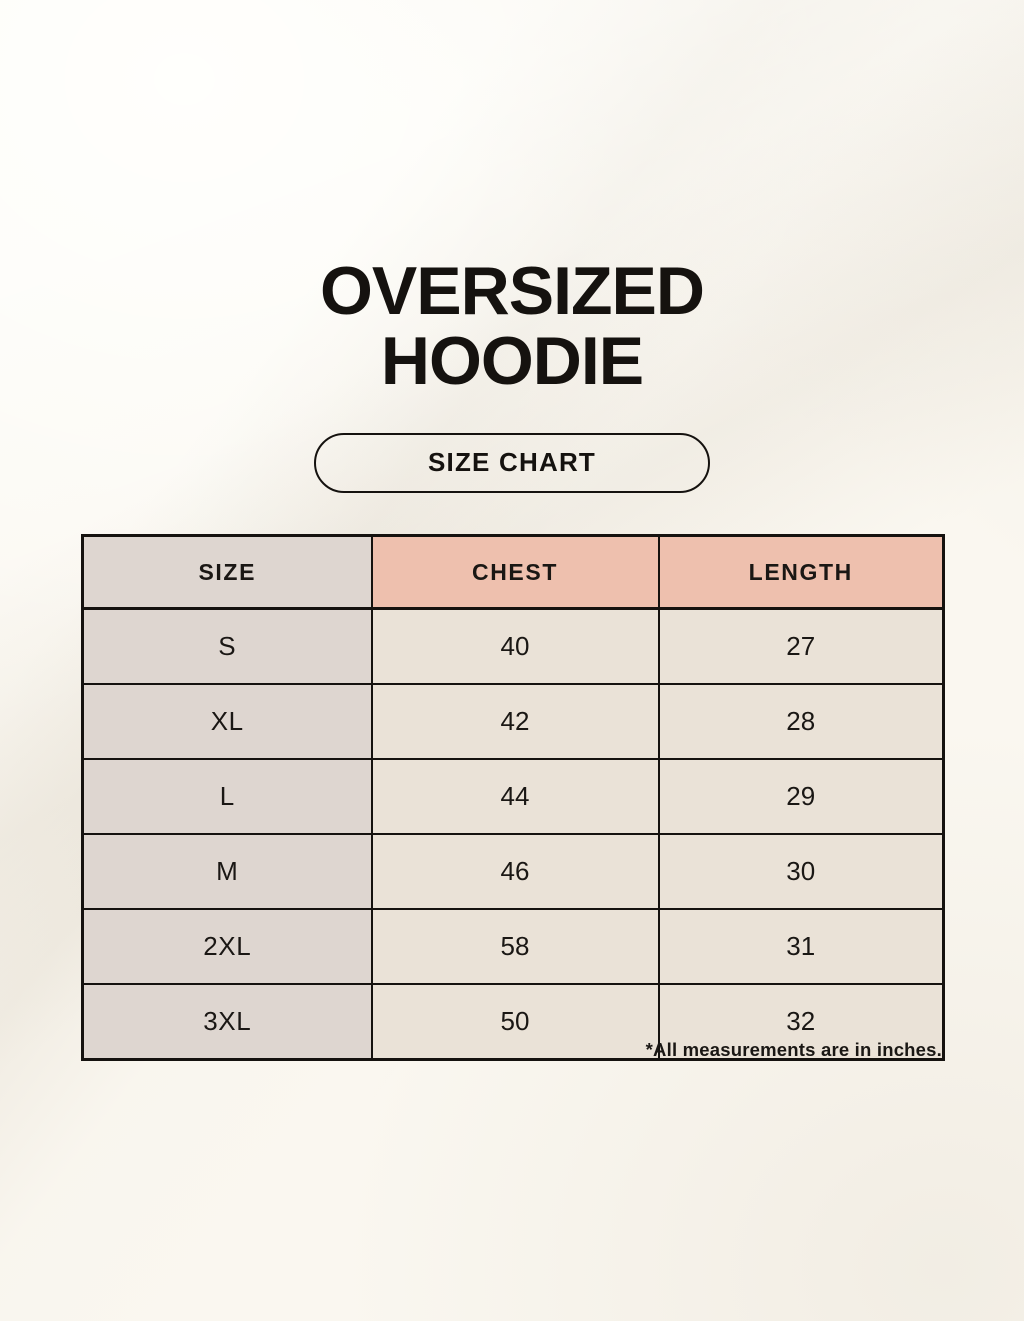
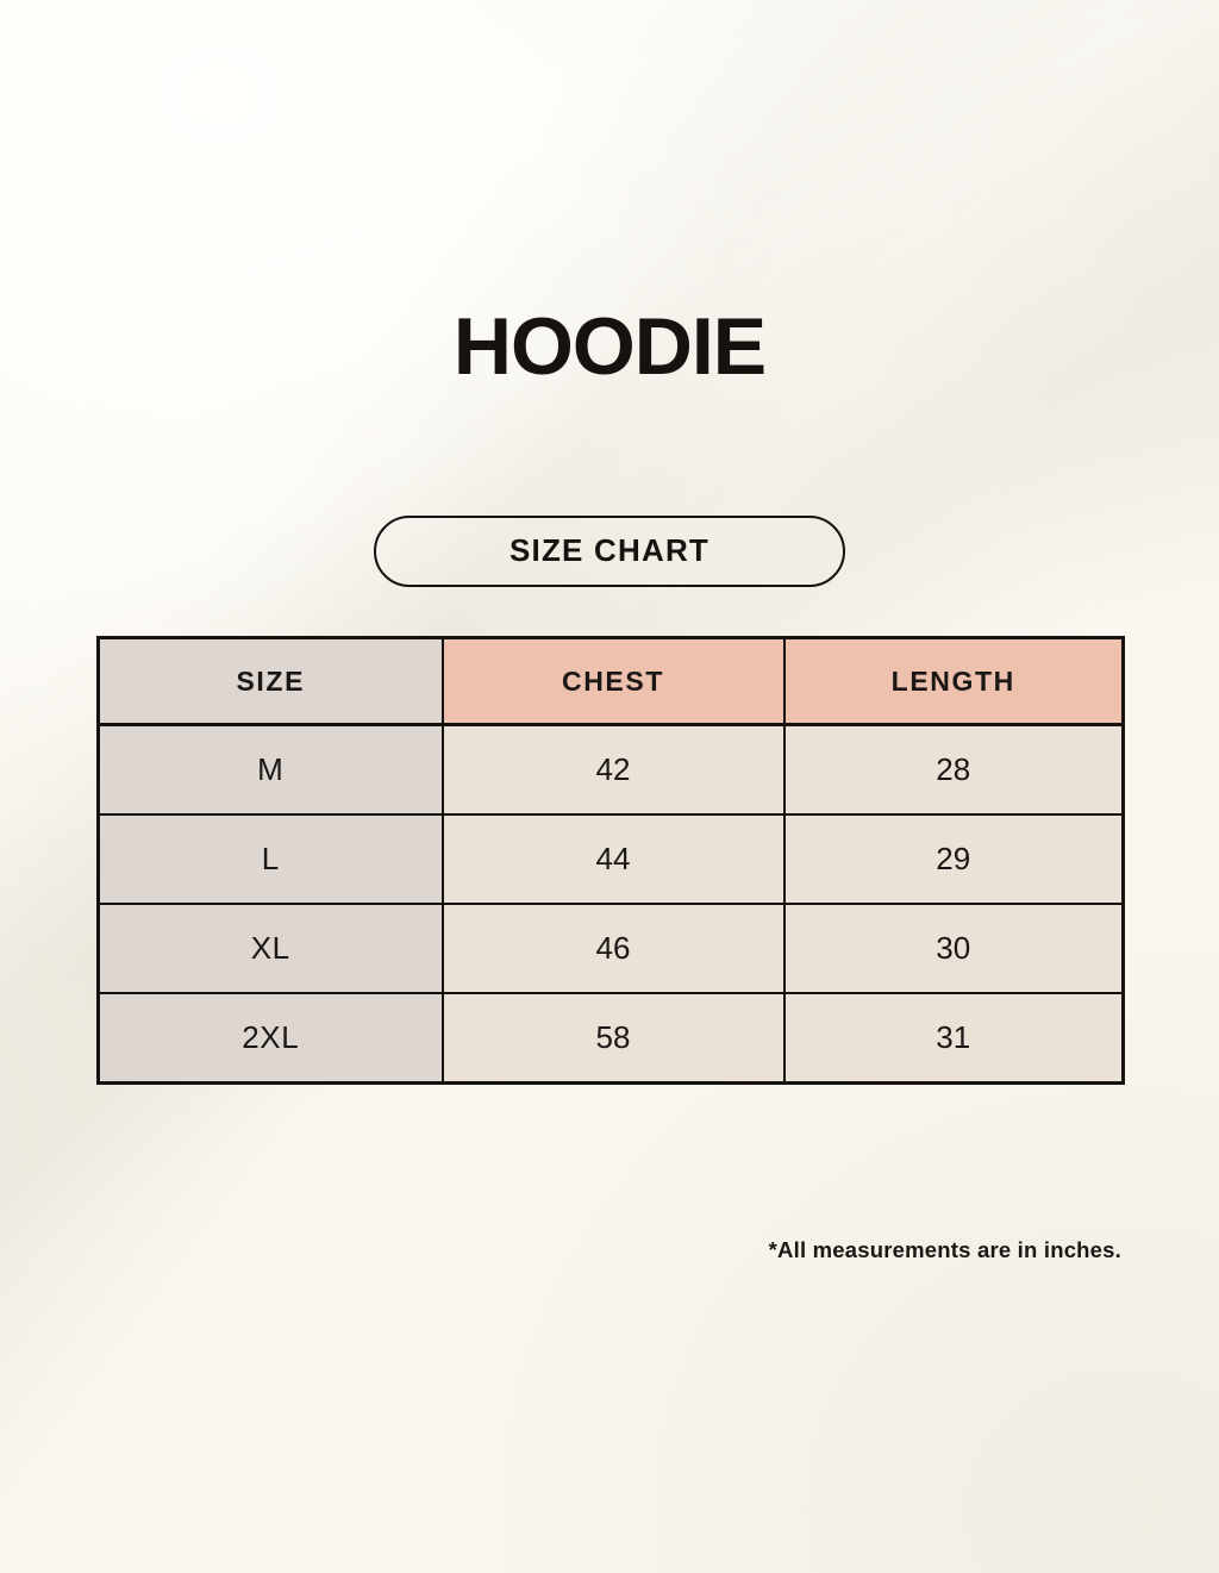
- OVERSIZED
  HOODIE
  SIZE CHART
  SIZE	CHEST	LENGTH
- S	40	27
- XL	42	28
+ M	42	28
  L	44	29
- M	46	30
+ XL	46	30
  2XL	58	31
- 3XL	50	32
  *All measurements are in inches.
